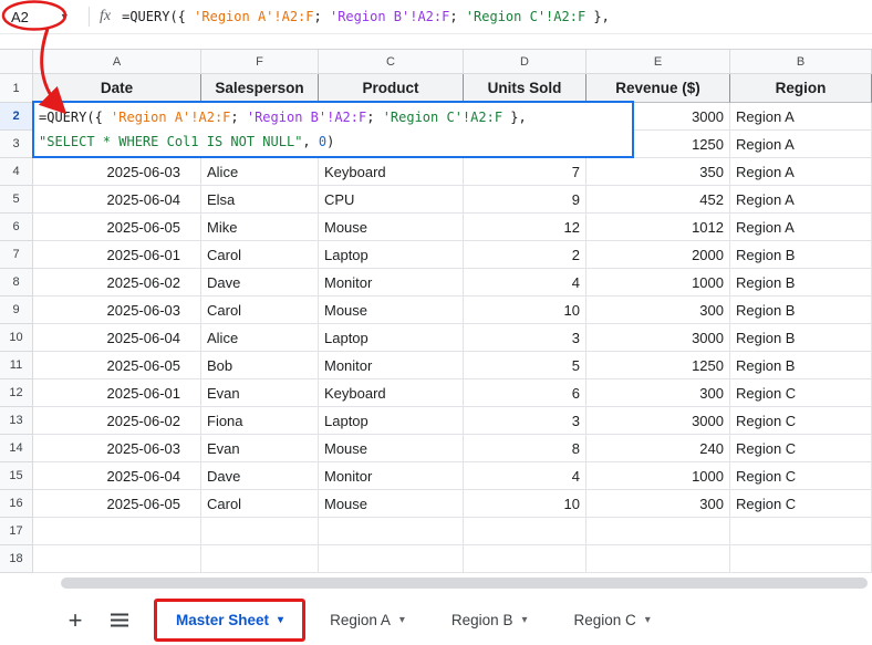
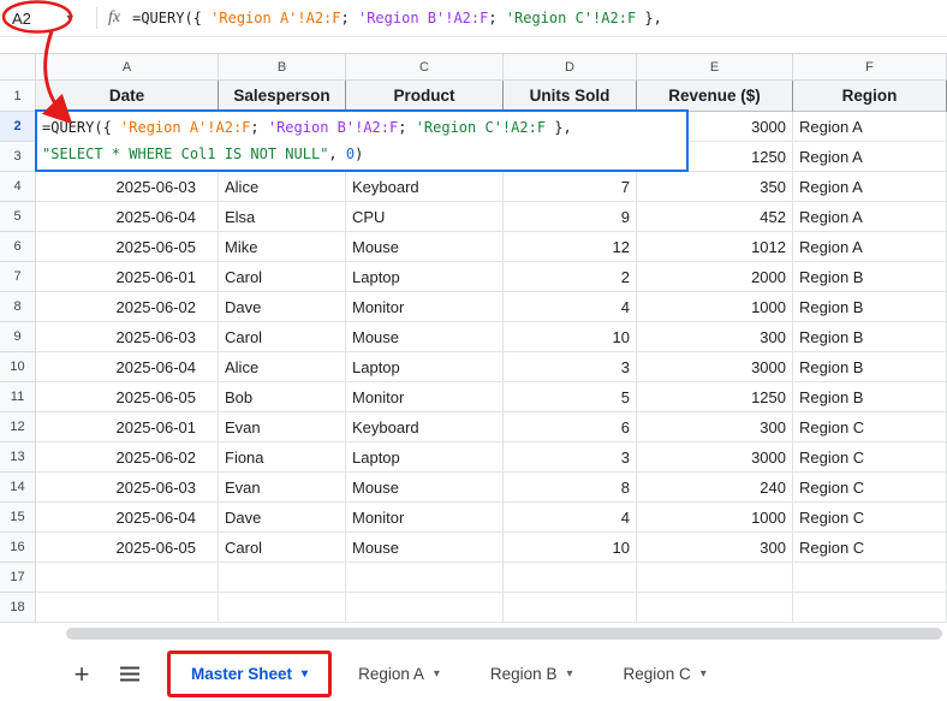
  A2
  fx
  =QUERY({ 'Region A'!A2:F; 'Region B'!A2:F; 'Region C'!A2:F },
  A
- F
+ B
  C
  D
  E
- B
+ F
  1
  Date
  Salesperson
  Product
  Units Sold
  Revenue ($)
  Region
  2
  3000
  Region A
  3
  1250
  Region A
  4
  2025-06-03
  Alice
  Keyboard
  7
  350
  Region A
  5
  2025-06-04
  Elsa
  CPU
  9
  452
  Region A
  6
  2025-06-05
  Mike
  Mouse
  12
  1012
  Region A
  7
  2025-06-01
  Carol
  Laptop
  2
  2000
  Region B
  8
  2025-06-02
  Dave
  Monitor
  4
  1000
  Region B
  9
  2025-06-03
  Carol
  Mouse
  10
  300
  Region B
  10
  2025-06-04
  Alice
  Laptop
  3
  3000
  Region B
  11
  2025-06-05
  Bob
  Monitor
  5
  1250
  Region B
  12
  2025-06-01
  Evan
  Keyboard
  6
  300
  Region C
  13
  2025-06-02
  Fiona
  Laptop
  3
  3000
  Region C
  14
  2025-06-03
  Evan
  Mouse
  8
  240
  Region C
  15
  2025-06-04
  Dave
  Monitor
  4
  1000
  Region C
  16
  2025-06-05
  Carol
  Mouse
  10
  300
  Region C
  17
  18
  =QUERY({ 'Region A'!A2:F; 'Region B'!A2:F; 'Region C'!A2:F },
  "SELECT * WHERE Col1 IS NOT NULL", 0)
  +
  Master Sheet
  ▾
  Region A
  ▾
  Region B
  ▾
  Region C
  ▾
